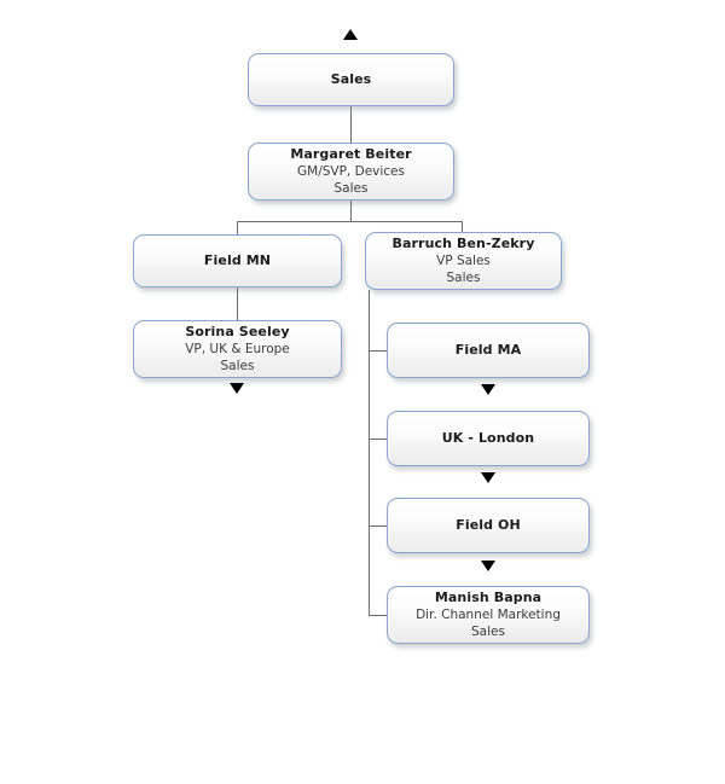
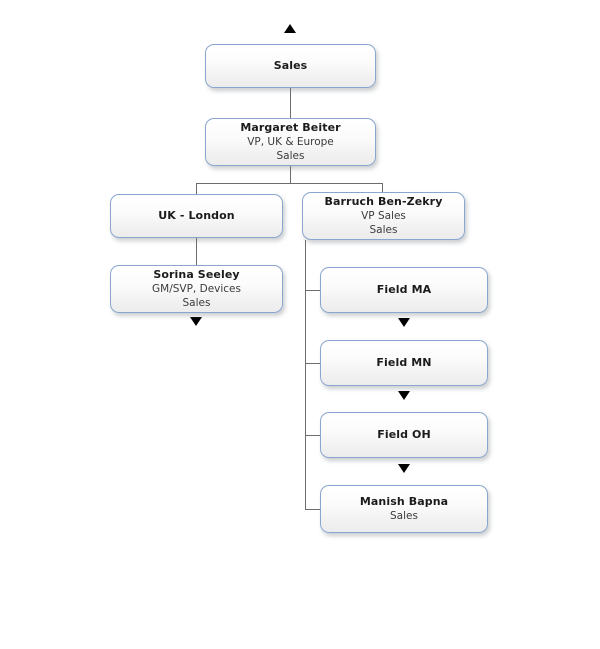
  Sales
  Margaret Beiter
- GM/SVP, Devices
+ VP, UK & Europe
  Sales
- Field MN
+ UK - London
  Barruch Ben-Zekry
  VP Sales
  Sales
  Sorina Seeley
- VP, UK & Europe
+ GM/SVP, Devices
  Sales
  Field MA
- UK - London
+ Field MN
  Field OH
  Manish Bapna
- Dir. Channel Marketing
  Sales
